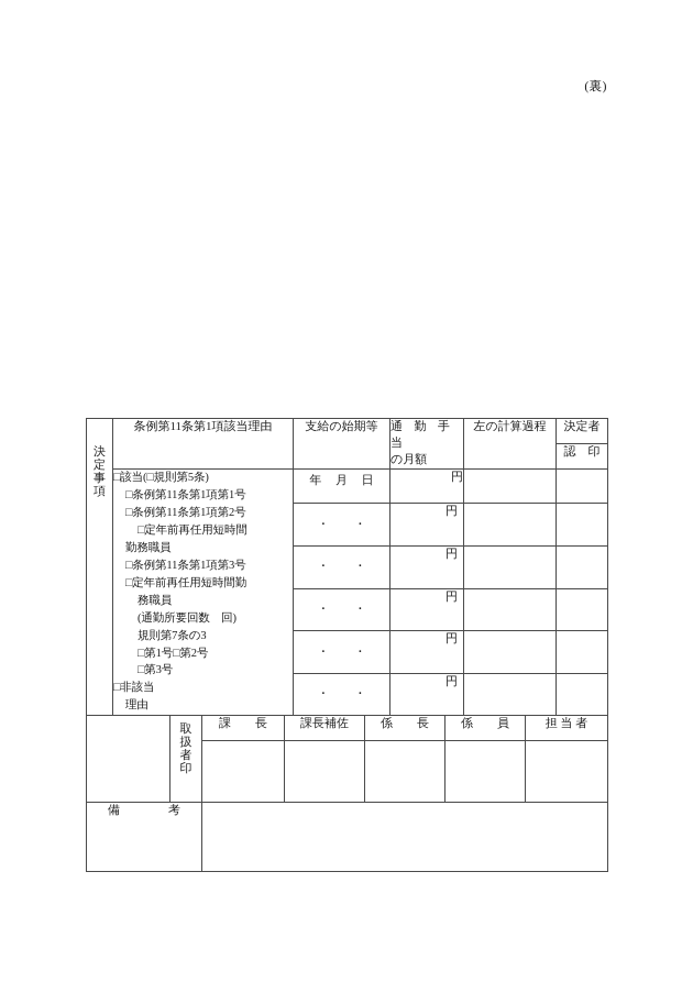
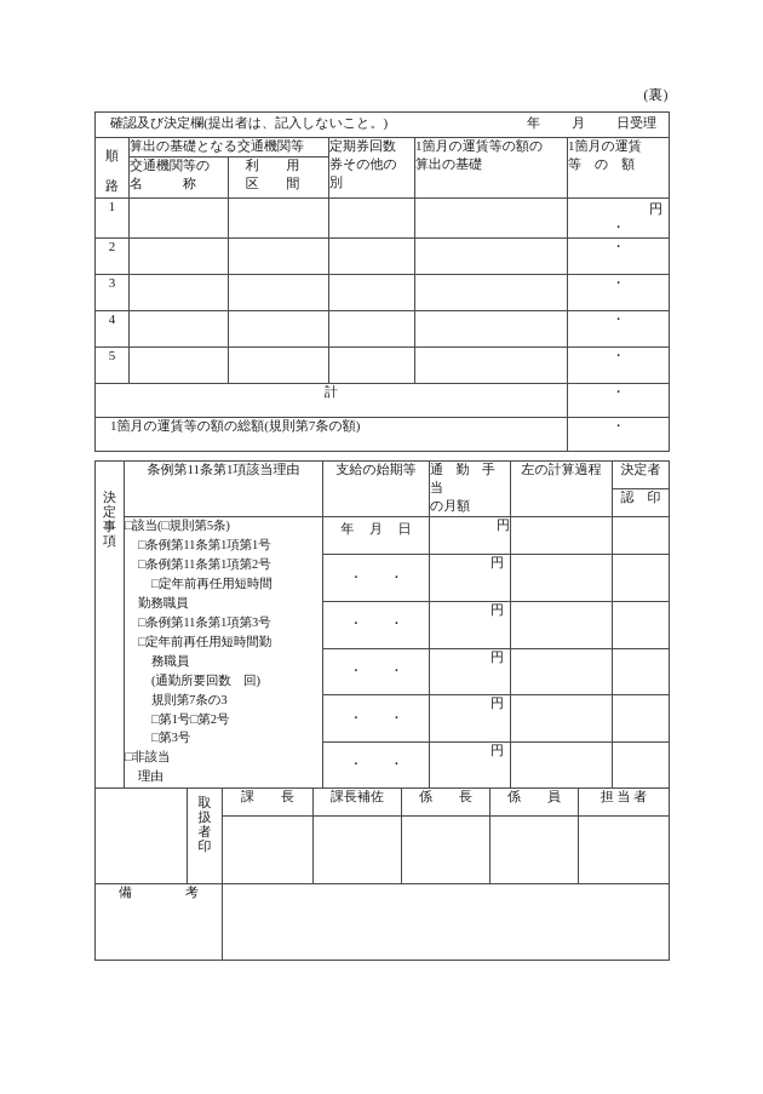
  (裏)
+ 確認及び決定欄(提出者は、記入しないこと。) 年 月 日受理
+ 順 路	算出の基礎となる交通機関等	定期券回数 券その他の 別	1箇月の運賃等の額の 算出の基礎	1箇月の運賃 等 の 額
+ 交通機関等の 名 称	利 用 区 間
+ 1					円 ・
+ 2					・
+ 3					・
+ 4					・
+ 5					・
+ 計	・
+ 1箇月の運賃等の額の総額(規則第7条の額)	・
  決 定 事 項	条例第11条第1項該当理由	支給の始期等	通 勤 手 当 の月額	左の計算過程	決定者
  認 印
  □該当(□規則第5条) □条例第11条第1項第1号 □条例第11条第1項第2号 □定年前再任用短時間 勤務職員 □条例第11条第1項第3号 □定年前再任用短時間勤 務職員 (通勤所要回数 回) 規則第7条の3 □第1号□第2号 □第3号 □非該当 理由	年 月 日	円
  ・ ・	円
  ・ ・	円
  ・ ・	円
  ・ ・	円
  ・ ・	円
  	取 扱 者 印	課 長	課長補佐	係 長	係 員	担 当 者
  備 考
